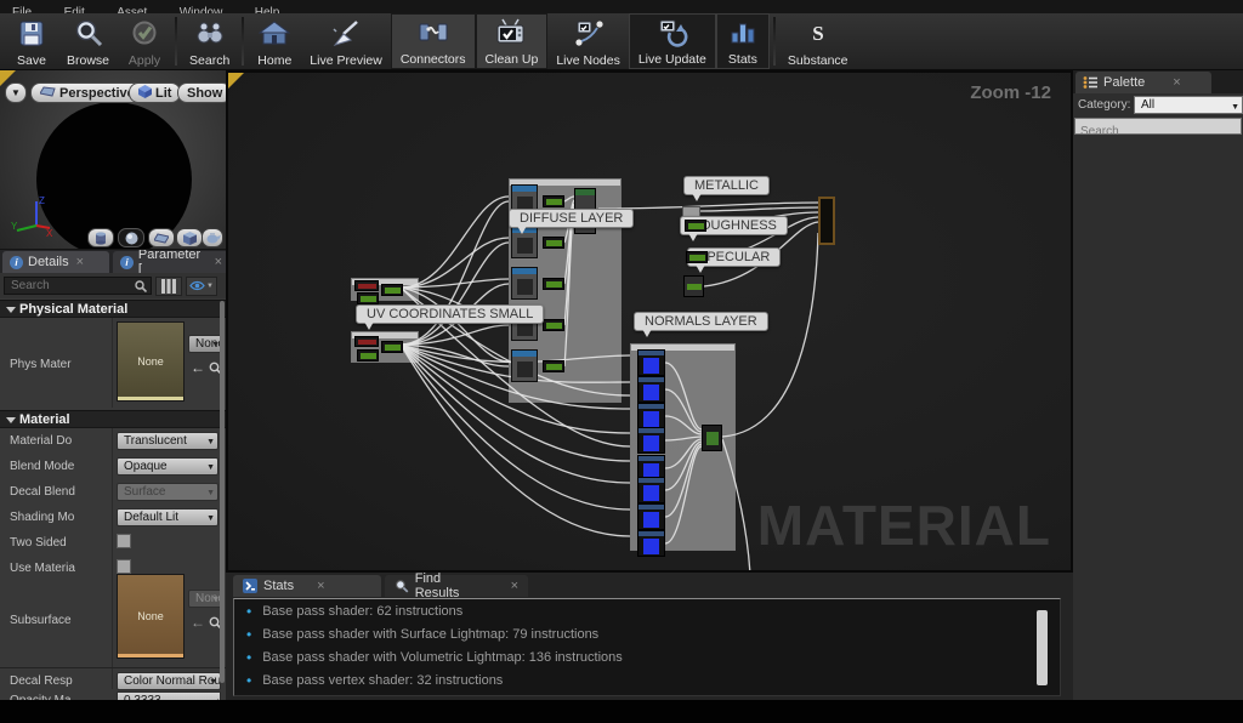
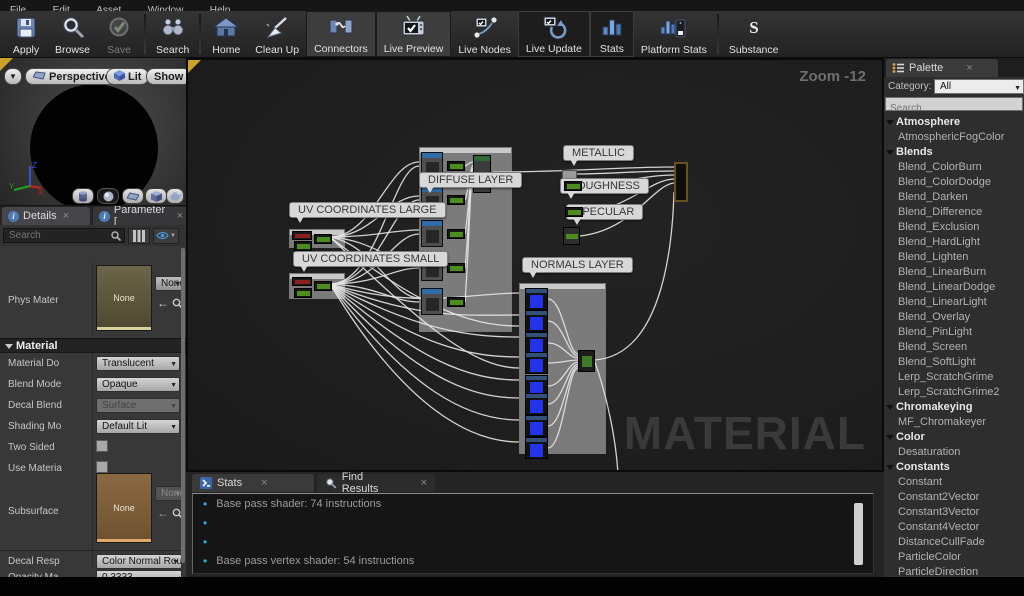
- Save
+ Apply
  Browse
- Apply
+ Save
  Search
  Home
- Live Preview
+ Clean Up
  Connectors
- Clean Up
+ Live Preview
  Live Nodes
  Live Update
  Stats
+ Platform Stats
  S
  Substance
  ▼
  Perspectiv
  Lit
  Show
  Z
  X
  Y
  i
  Details
  ×
  i
  Parameter [
  ×
  Search
- Physical Material
  Phys Mater
  None
  Non
  ←
  Material
  Material Do
  Translucent
  Blend Mode
  Opaque
  Decal Blend
  Surface
  Shading Mo
  Default Lit
  Two Sided
  Use Materia
  Subsurface
  None
  Non
  ←
  Decal Resp
  Color Normal Rou
  Zoom -12
  MATERIAL
  DIFFUSE LAYER
  METALLIC
  UGHNESS
  PECULAR
+ UV COORDINATES LARGE
  UV COORDINATES SMALL
  NORMALS LAYER
  Stats
  ×
  Find Results
  ×
  •
- Base pass shader: 62 instructions
+ Base pass shader: 74 instructions
  •
- Base pass shader with Surface Lightmap: 79 instructions
  •
- Base pass shader with Volumetric Lightmap: 136 instructions
  •
- Base pass vertex shader: 32 instructions
+ Base pass vertex shader: 54 instructions
  Palette
  ×
  Category:
  All
  Search
+ Atmosphere
+ AtmosphericFogColor
+ Blends
+ Blend_ColorBurn
+ Blend_ColorDodge
+ Blend_Darken
+ Blend_Difference
+ Blend_Exclusion
+ Blend_HardLight
+ Blend_Lighten
+ Blend_LinearBurn
+ Blend_LinearDodge
+ Blend_LinearLight
+ Blend_Overlay
+ Blend_PinLight
+ Blend_Screen
+ Blend_SoftLight
+ Lerp_ScratchGrime
+ Lerp_ScratchGrime2
+ Chromakeying
+ MF_Chromakeyer
+ Color
+ Desaturation
+ Constants
+ Constant
+ Constant2Vector
+ Constant3Vector
+ Constant4Vector
+ DistanceCullFade
+ ParticleColor
+ ParticleDirection
